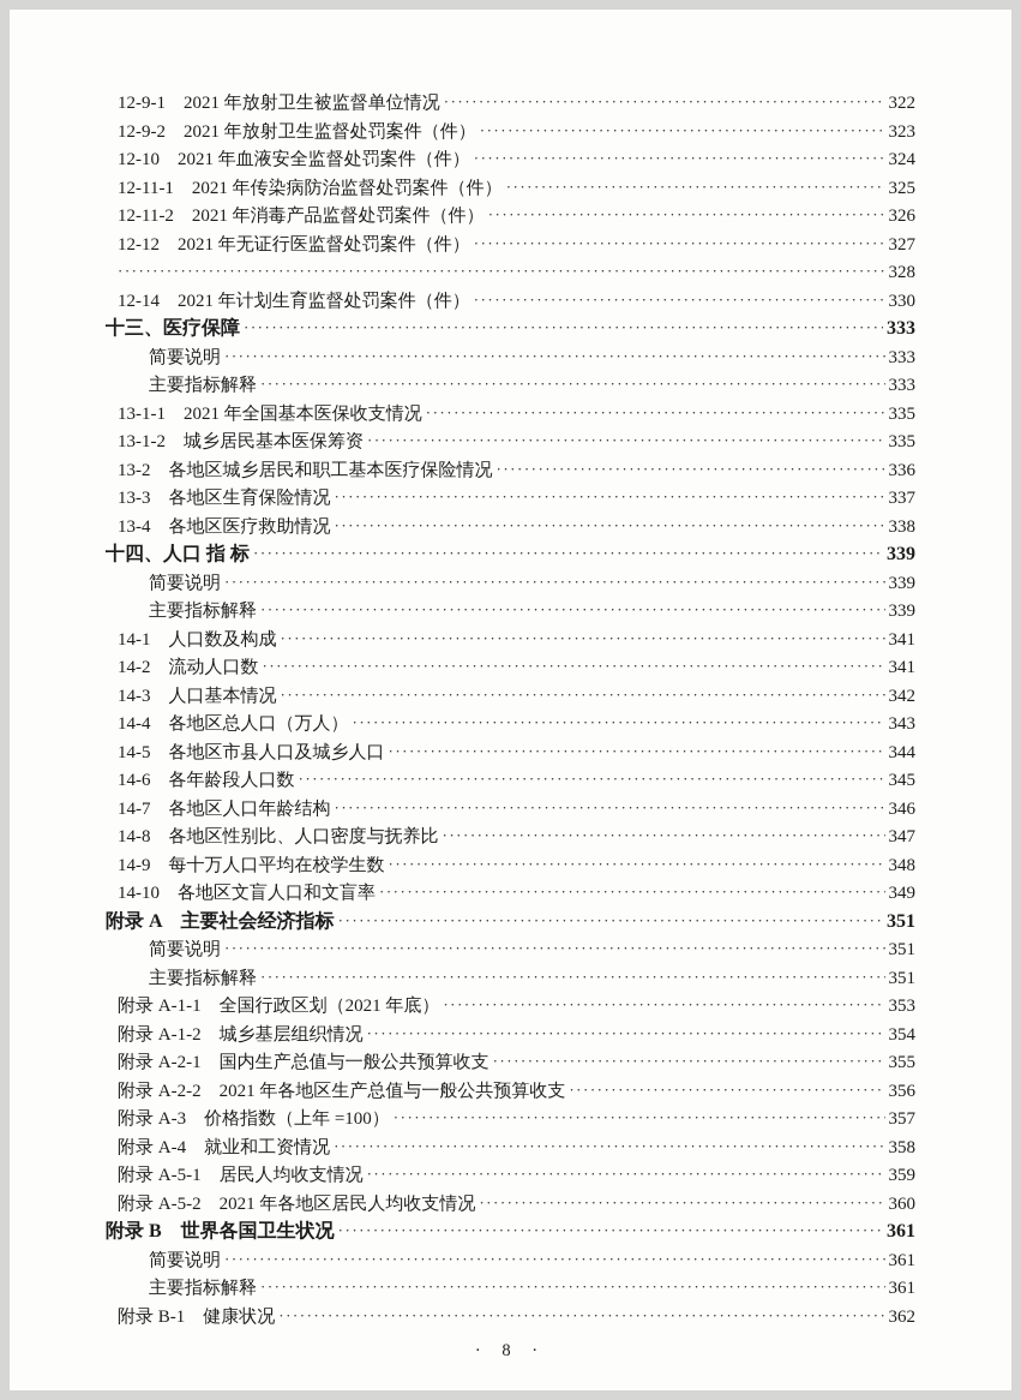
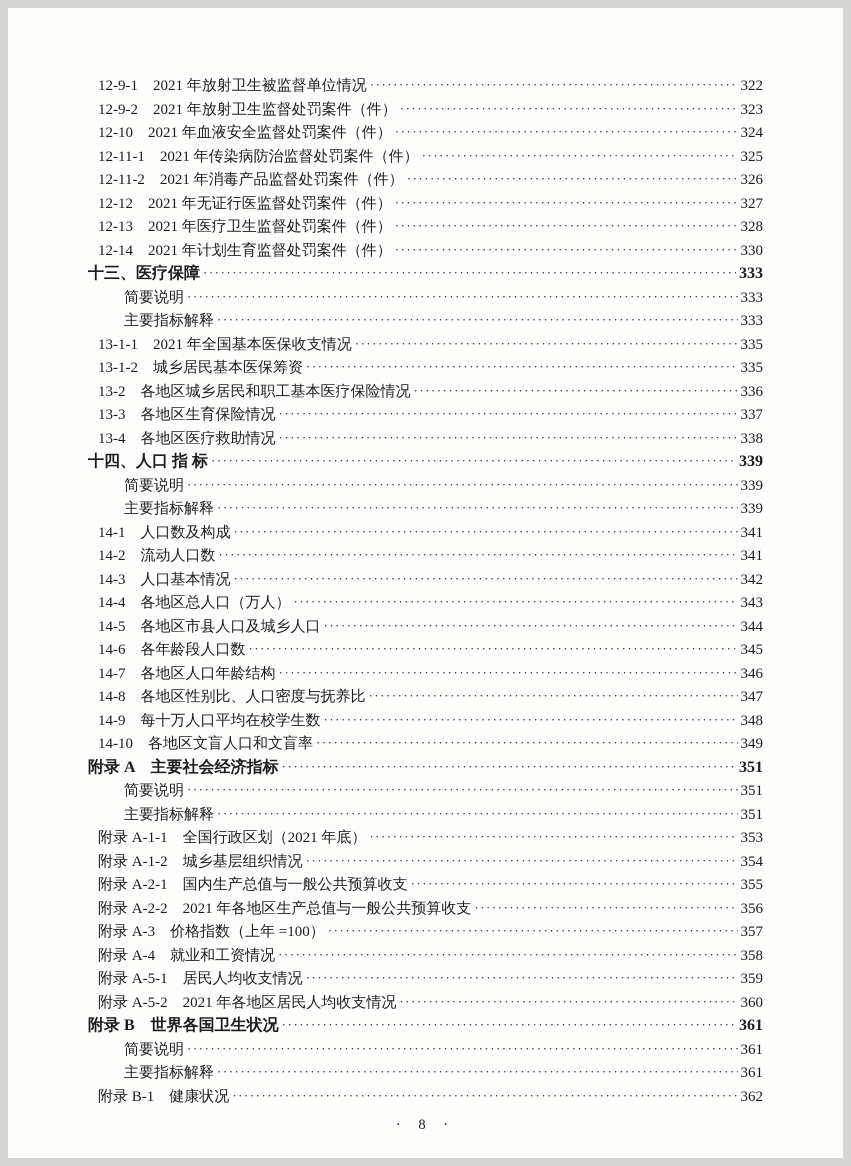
  12-9-1 2021 年放射卫生被监督单位情况
  322
  12-9-2 2021 年放射卫生监督处罚案件（件）
  323
  12-10 2021 年血液安全监督处罚案件（件）
  324
  12-11-1 2021 年传染病防治监督处罚案件（件）
  325
  12-11-2 2021 年消毒产品监督处罚案件（件）
  326
  12-12 2021 年无证行医监督处罚案件（件）
  327
+ 12-13 2021 年医疗卫生监督处罚案件（件）
  328
  12-14 2021 年计划生育监督处罚案件（件）
  330
  十三、医疗保障
  333
  简要说明
  333
  主要指标解释
  333
  13-1-1 2021 年全国基本医保收支情况
  335
  13-1-2 城乡居民基本医保筹资
  335
  13-2 各地区城乡居民和职工基本医疗保险情况
  336
  13-3 各地区生育保险情况
  337
  13-4 各地区医疗救助情况
  338
  十四、人口 指 标
  339
  简要说明
  339
  主要指标解释
  339
  14-1 人口数及构成
  341
  14-2 流动人口数
  341
  14-3 人口基本情况
  342
  14-4 各地区总人口（万人）
  343
  14-5 各地区市县人口及城乡人口
  344
  14-6 各年龄段人口数
  345
  14-7 各地区人口年龄结构
  346
  14-8 各地区性别比、人口密度与抚养比
  347
  14-9 每十万人口平均在校学生数
  348
  14-10 各地区文盲人口和文盲率
  349
  附录 A 主要社会经济指标
  351
  简要说明
  351
  主要指标解释
  351
  附录 A-1-1 全国行政区划（2021 年底）
  353
  附录 A-1-2 城乡基层组织情况
  354
  附录 A-2-1 国内生产总值与一般公共预算收支
  355
  附录 A-2-2 2021 年各地区生产总值与一般公共预算收支
  356
  附录 A-3 价格指数（上年 =100）
  357
  附录 A-4 就业和工资情况
  358
  附录 A-5-1 居民人均收支情况
  359
  附录 A-5-2 2021 年各地区居民人均收支情况
  360
  附录 B 世界各国卫生状况
  361
  简要说明
  361
  主要指标解释
  361
  附录 B-1 健康状况
  362
  · 8 ·
